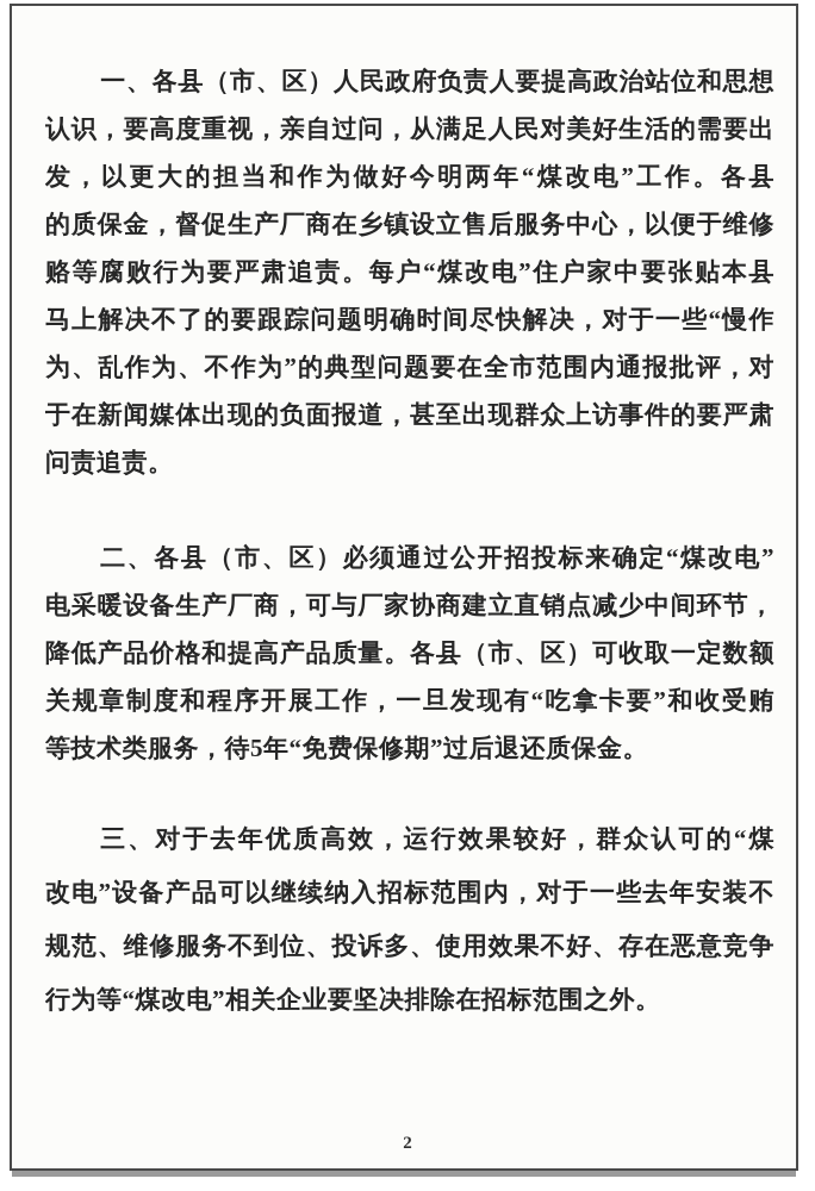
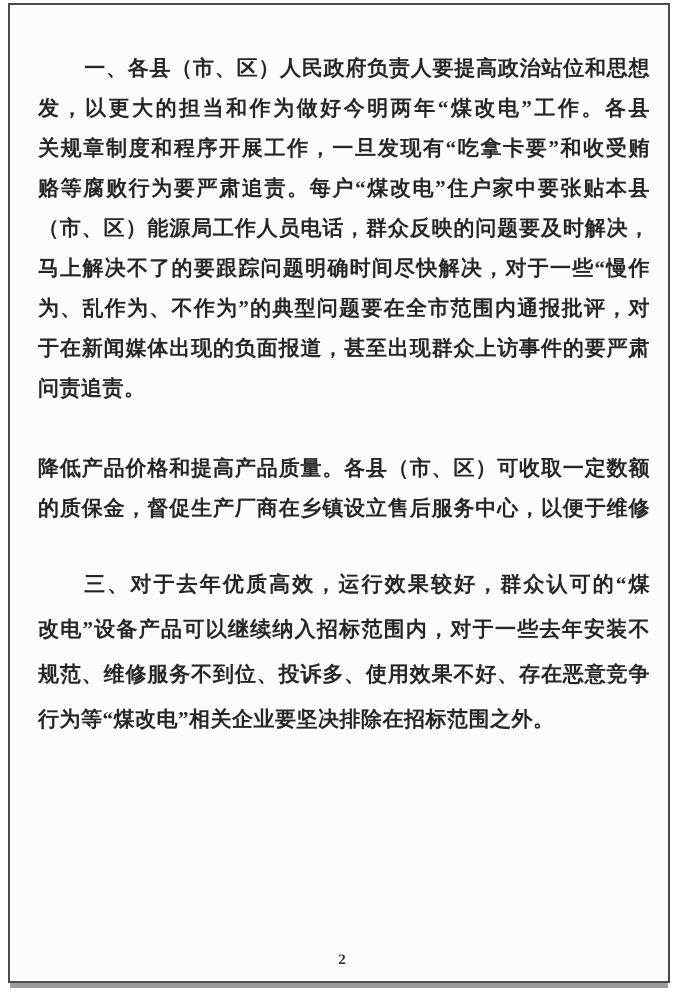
  一、各县（市、区）人民政府负责人要提高政治站位和思想
- 认识，要高度重视，亲自过问，从满足人民对美好生活的需要出
  发，以更大的担当和作为做好今明两年“煤改电”工作。各县
- 的质保金，督促生产厂商在乡镇设立售后服务中心，以便于维修
+ 关规章制度和程序开展工作，一旦发现有“吃拿卡要”和收受贿
  赂等腐败行为要严肃追责。每户“煤改电”住户家中要张贴本县
+ （市、区）能源局工作人员电话，群众反映的问题要及时解决，
  马上解决不了的要跟踪问题明确时间尽快解决，对于一些“慢作
  为、乱作为、不作为”的典型问题要在全市范围内通报批评，对
  于在新闻媒体出现的负面报道，甚至出现群众上访事件的要严肃
  问责追责。
- 二、各县（市、区）必须通过公开招投标来确定“煤改电”
- 电采暖设备生产厂商，可与厂家协商建立直销点减少中间环节，
  降低产品价格和提高产品质量。各县（市、区）可收取一定数额
- 关规章制度和程序开展工作，一旦发现有“吃拿卡要”和收受贿
+ 的质保金，督促生产厂商在乡镇设立售后服务中心，以便于维修
- 等技术类服务，待5年“免费保修期”过后退还质保金。
  三、对于去年优质高效，运行效果较好，群众认可的“煤
  改电”设备产品可以继续纳入招标范围内，对于一些去年安装不
  规范、维修服务不到位、投诉多、使用效果不好、存在恶意竞争
  行为等“煤改电”相关企业要坚决排除在招标范围之外。
  2
